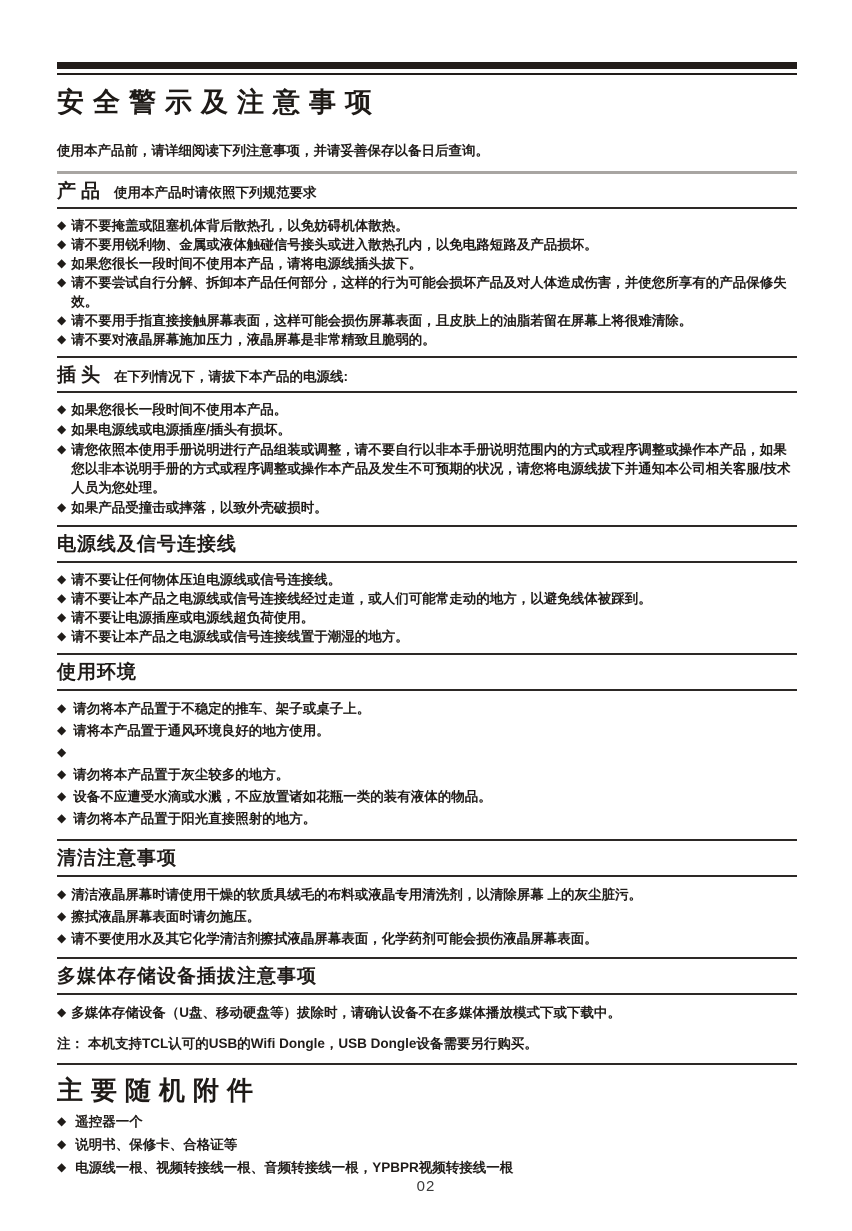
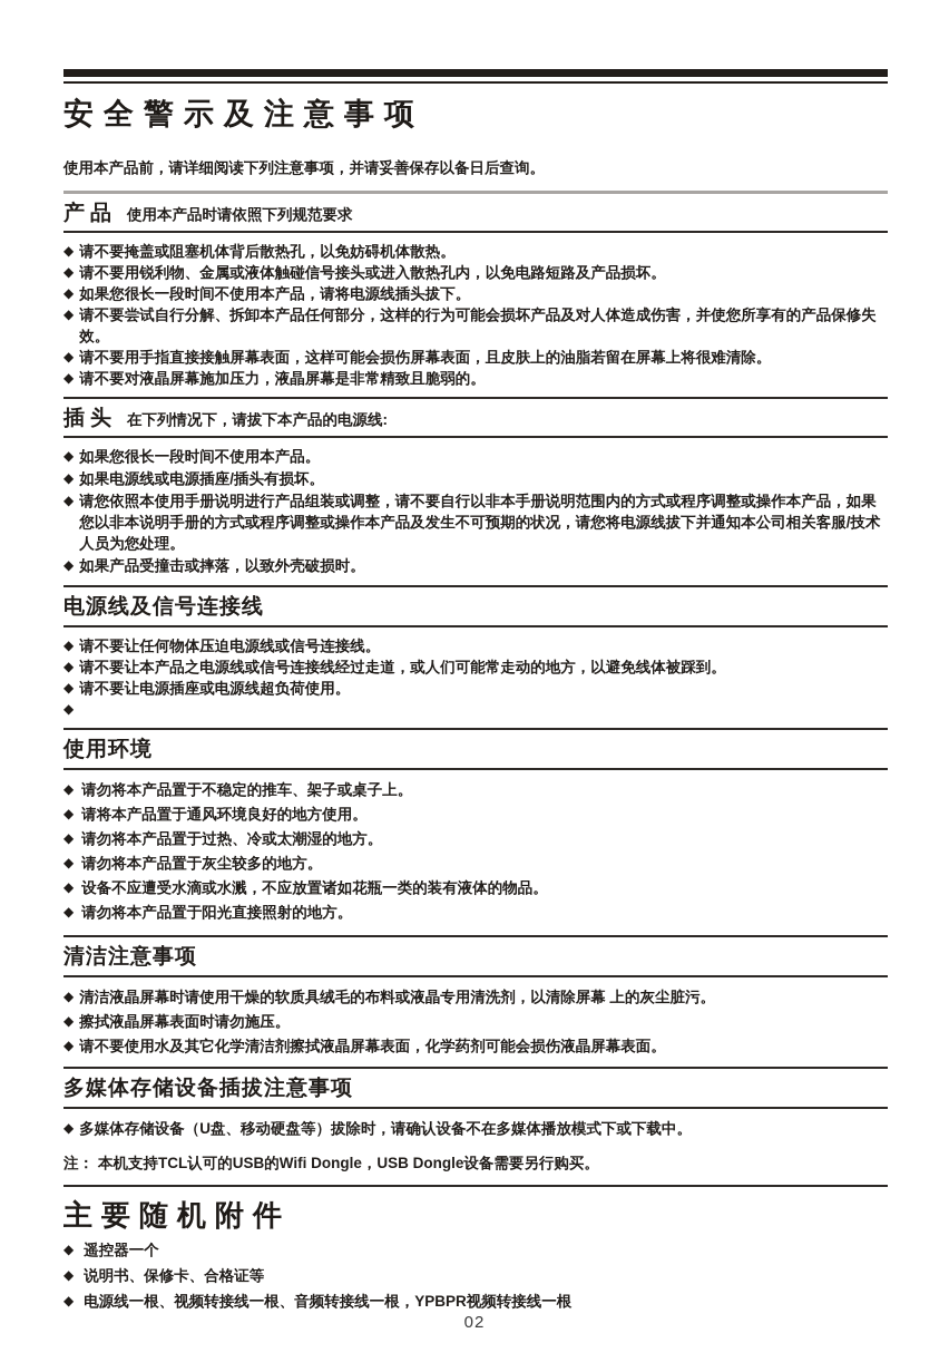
  安全警示及注意事项
  使用本产品前，请详细阅读下列注意事项，并请妥善保存以备日后查询。
  产品
  使用本产品时请依照下列规范要求
  ◆
  请不要掩盖或阻塞机体背后散热孔，以免妨碍机体散热。
  ◆
  请不要用锐利物、金属或液体触碰信号接头或进入散热孔内，以免电路短路及产品损坏。
  ◆
  如果您很长一段时间不使用本产品，请将电源线插头拔下。
  ◆
  请不要尝试自行分解、拆卸本产品任何部分，这样的行为可能会损坏产品及对人体造成伤害，并使您所享有的产品保修失效。
  ◆
  请不要用手指直接接触屏幕表面，这样可能会损伤屏幕表面，且皮肤上的油脂若留在屏幕上将很难清除。
  ◆
  请不要对液晶屏幕施加压力，液晶屏幕是非常精致且脆弱的。
  插头
  在下列情况下，请拔下本产品的电源线:
  ◆
  如果您很长一段时间不使用本产品。
  ◆
  如果电源线或电源插座/插头有损坏。
  ◆
  请您依照本使用手册说明进行产品组装或调整，请不要自行以非本手册说明范围内的方式或程序调整或操作本产品，如果您以非本说明手册的方式或程序调整或操作本产品及发生不可预期的状况，请您将电源线拔下并通知本公司相关客服/技术人员为您处理。
  ◆
  如果产品受撞击或摔落，以致外壳破损时。
  电源线及信号连接线
  ◆
  请不要让任何物体压迫电源线或信号连接线。
  ◆
  请不要让本产品之电源线或信号连接线经过走道，或人们可能常走动的地方，以避免线体被踩到。
  ◆
  请不要让电源插座或电源线超负荷使用。
  ◆
- 请不要让本产品之电源线或信号连接线置于潮湿的地方。
  使用环境
  ◆
  请勿将本产品置于不稳定的推车、架子或桌子上。
  ◆
  请将本产品置于通风环境良好的地方使用。
  ◆
+ 请勿将本产品置于过热、冷或太潮湿的地方。
  ◆
  请勿将本产品置于灰尘较多的地方。
  ◆
  设备不应遭受水滴或水溅，不应放置诸如花瓶一类的装有液体的物品。
  ◆
  请勿将本产品置于阳光直接照射的地方。
  清洁注意事项
  ◆
  清洁液晶屏幕时请使用干燥的软质具绒毛的布料或液晶专用清洗剂，以清除屏幕 上的灰尘脏污。
  ◆
  擦拭液晶屏幕表面时请勿施压。
  ◆
  请不要使用水及其它化学清洁剂擦拭液晶屏幕表面，化学药剂可能会损伤液晶屏幕表面。
  多媒体存储设备插拔注意事项
  ◆
  多媒体存储设备（U盘、移动硬盘等）拔除时，请确认设备不在多媒体播放模式下或下载中。
  注：
  本机支持TCL认可的USB的Wifi Dongle，USB Dongle设备需要另行购买。
  主要随机附件
  ◆
  遥控器一个
  ◆
  说明书、保修卡、合格证等
  ◆
  电源线一根、视频转接线一根、音频转接线一根，YPBPR视频转接线一根
  02
